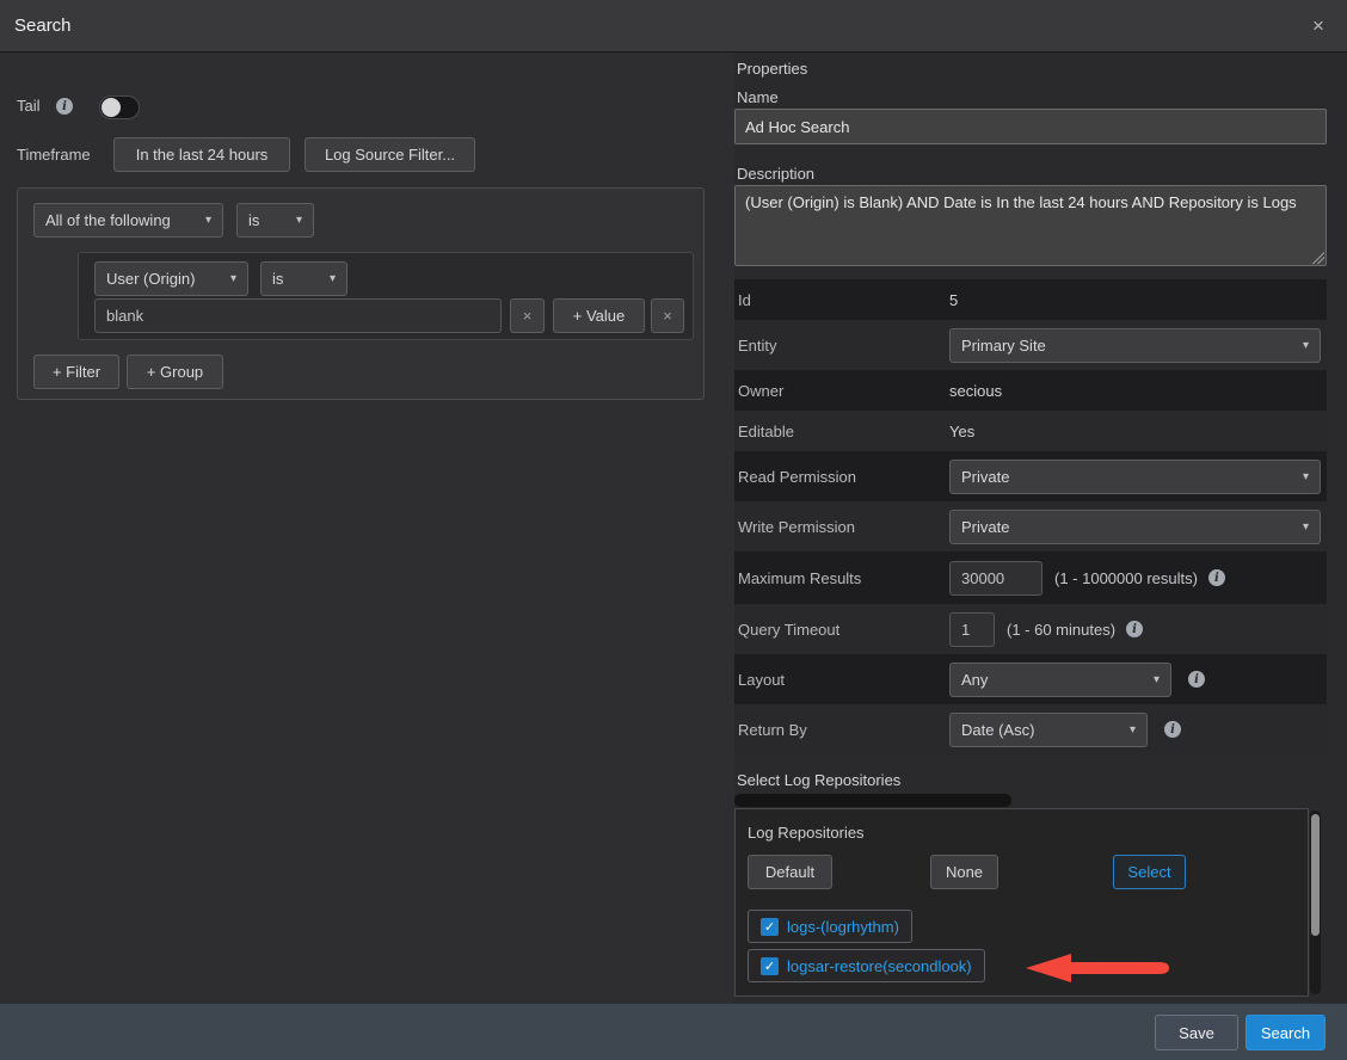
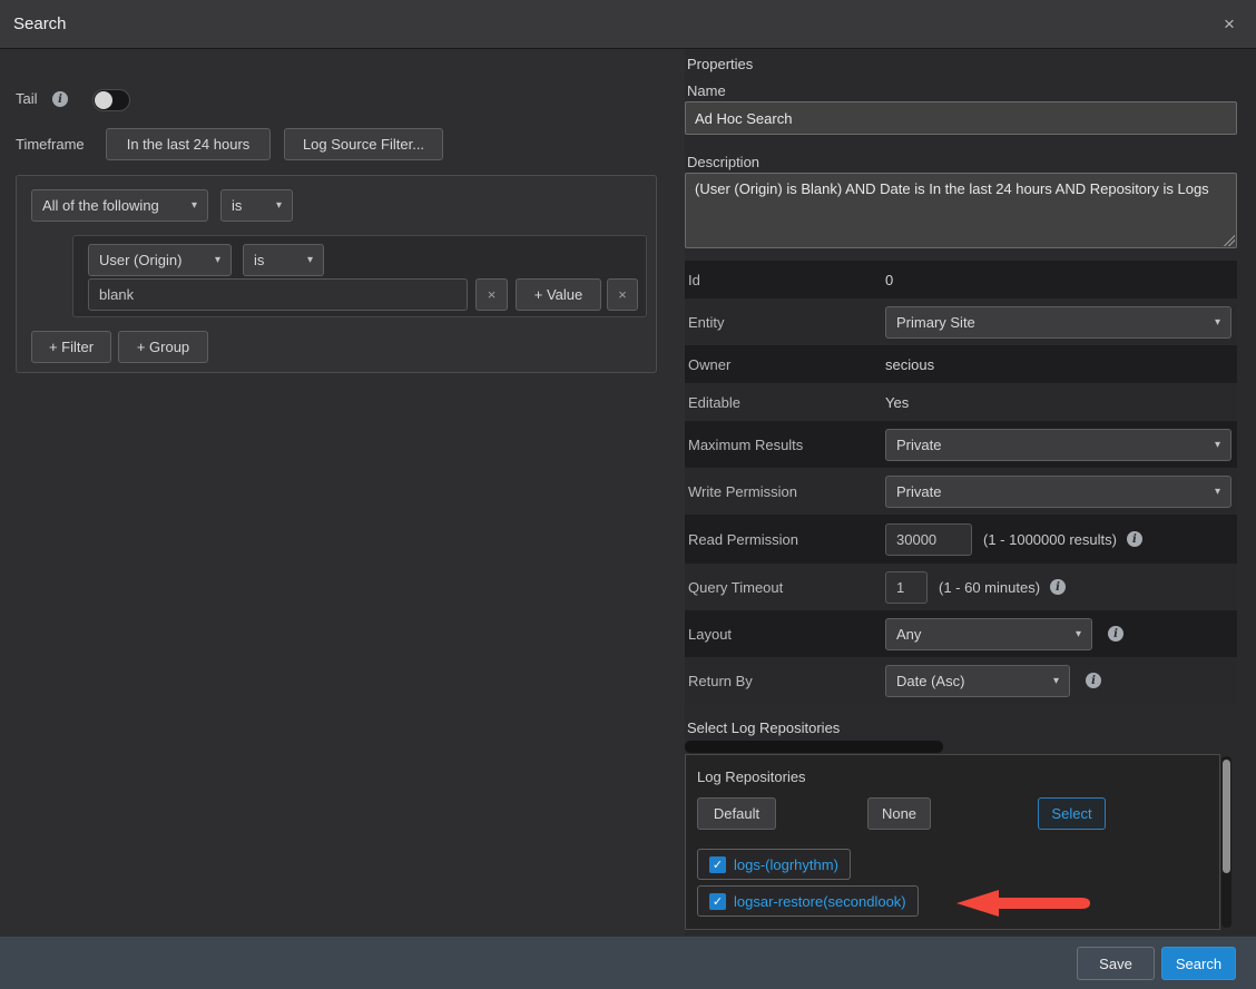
  Search
  ×
  Tail
  i
  Timeframe
  In the last 24 hours
  Log Source Filter...
  All of the following
  ▾
  is
  ▾
  User (Origin)
  ▾
  is
  ▾
  blank
  ×
  + Value
  ×
  + Filter
  + Group
  Properties
  Name
  Ad Hoc Search
  Description
  (User (Origin) is Blank) AND Date is In the last 24 hours AND Repository is Logs
  Id
- 5
+ 0
  Entity
  Primary Site
  ▾
  Owner
  secious
  Editable
  Yes
- Read Permission
+ Maximum Results
  Private
  ▾
  Write Permission
  Private
  ▾
- Maximum Results
+ Read Permission
  30000
  (1 - 1000000 results)
  i
  Query Timeout
  1
  (1 - 60 minutes)
  i
  Layout
  Any
  ▾
  i
  Return By
  Date (Asc)
  ▾
  i
  Select Log Repositories
  Log Repositories
  Default
  None
  Select
  ✓
  logs-(logrhythm)
  ✓
  logsar-restore(secondlook)
  Save
  Search
